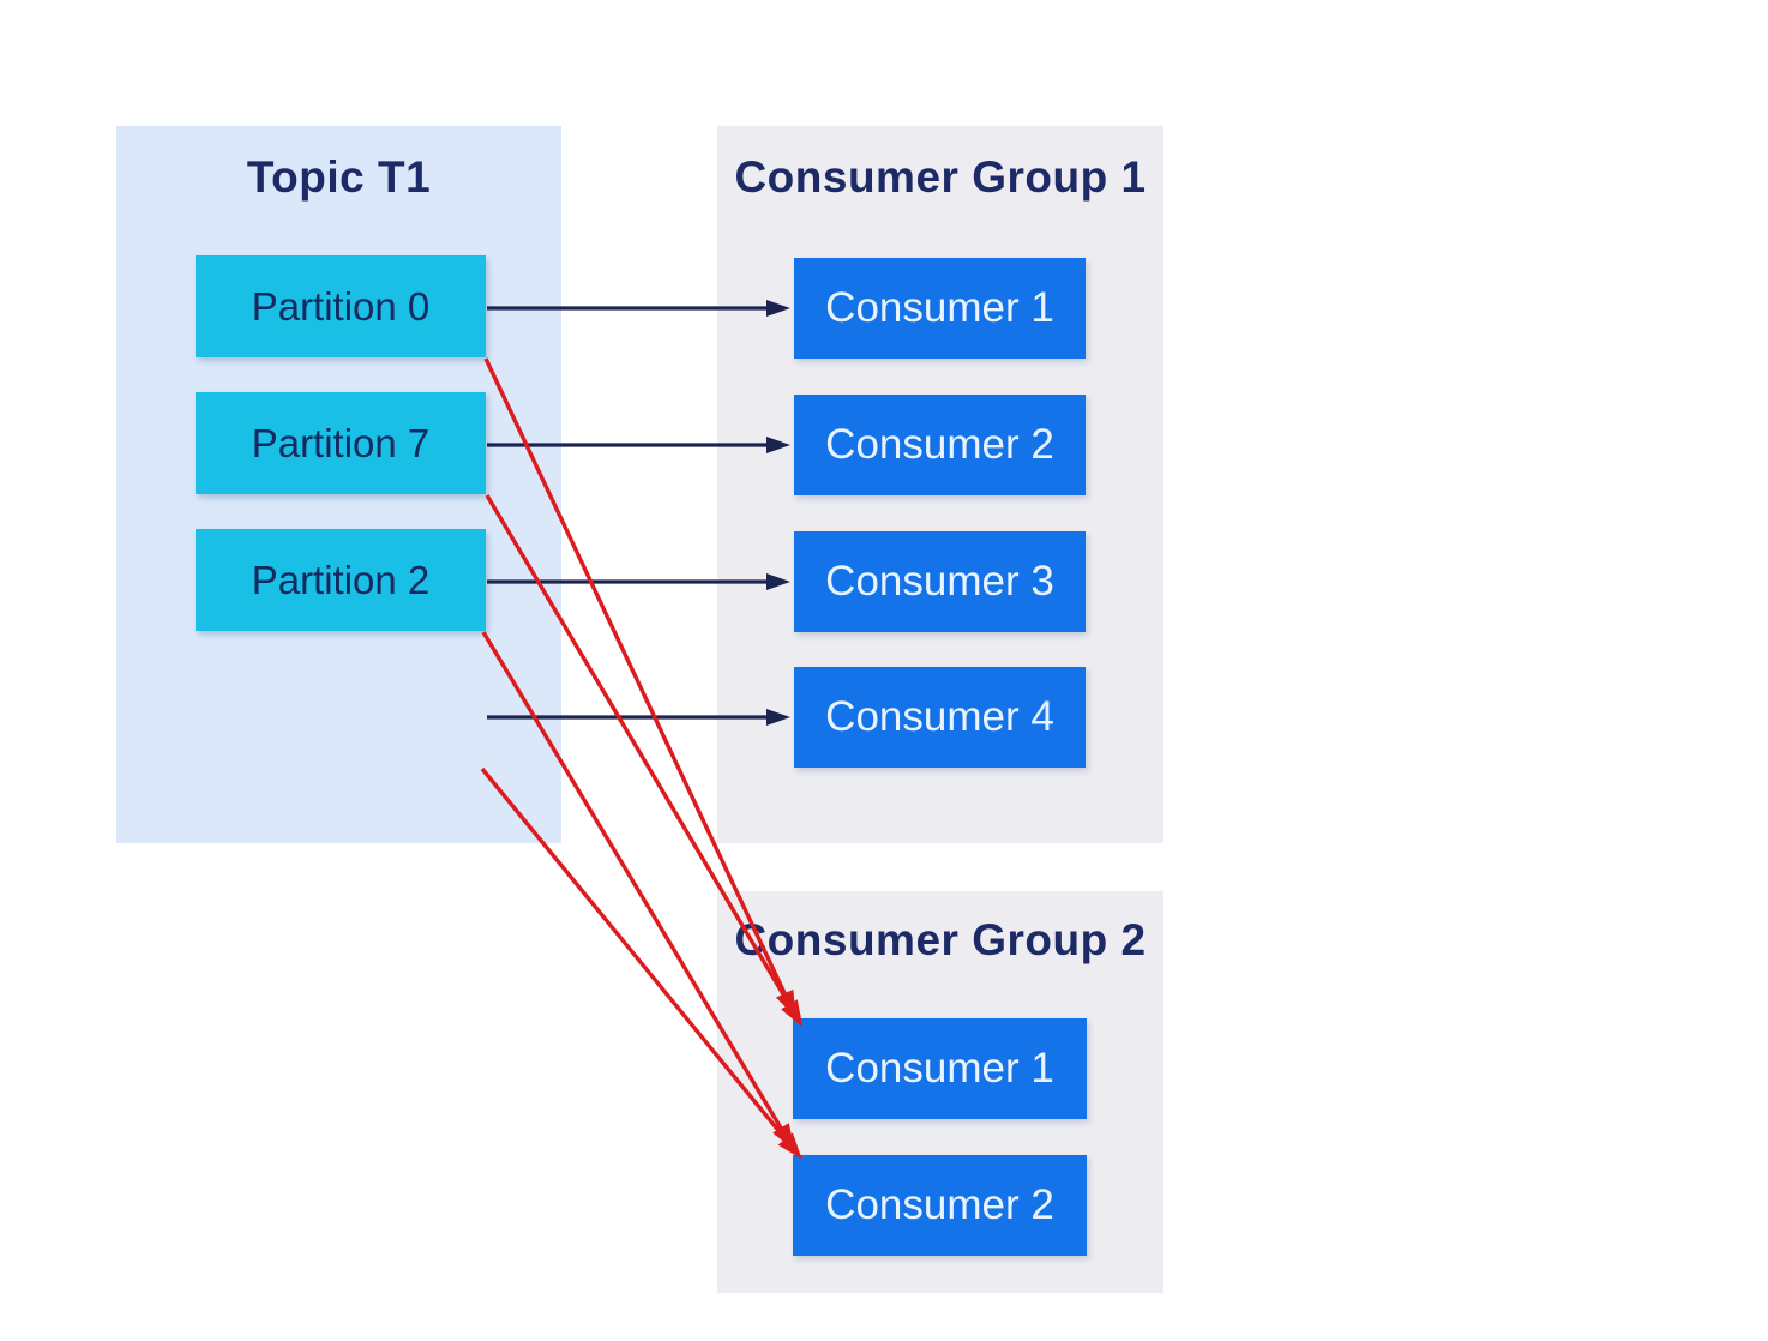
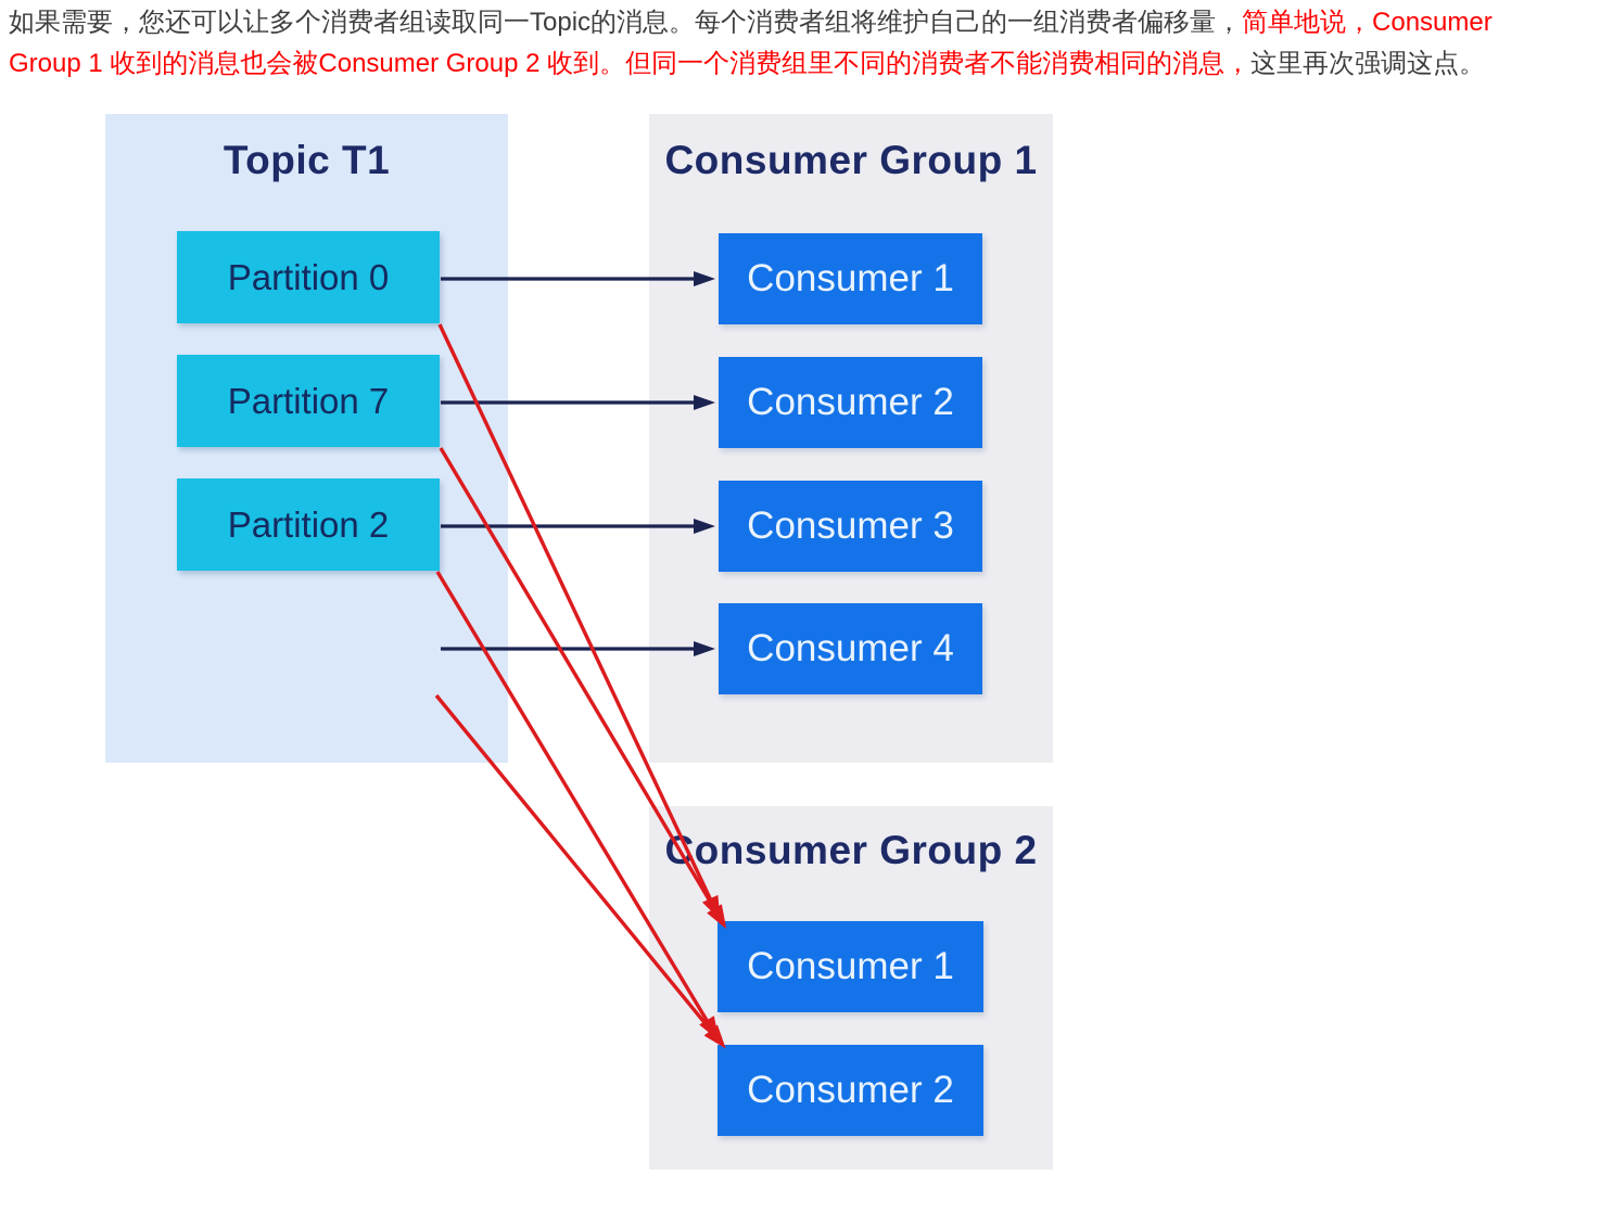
+ 如果需要，您还可以让多个消费者组读取同一Topic的消息。每个消费者组将维护自己的一组消费者偏移量，简单地说，Consumer Group 1 收到的消息也会被Consumer Group 2 收到。但同一个消费组里不同的消费者不能消费相同的消息，这里再次强调这点。
  Topic T1
  Partition 0
  Partition 7
  Partition 2
  Consumer Group 1
  Consumer 1
  Consumer 2
  Consumer 3
  Consumer 4
  onsumer Group 2
  Consumer 1
  Consumer 2
